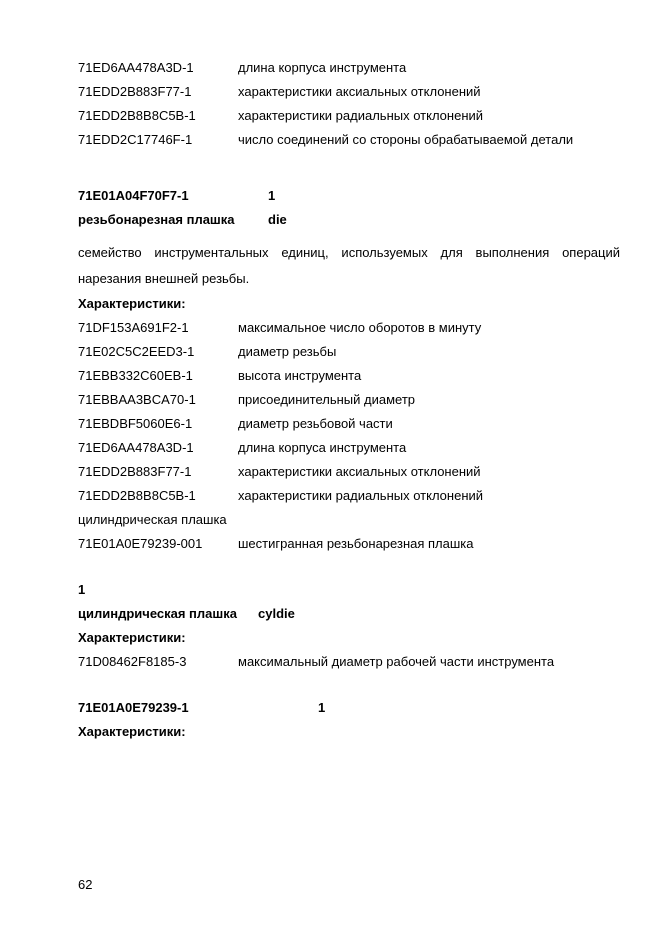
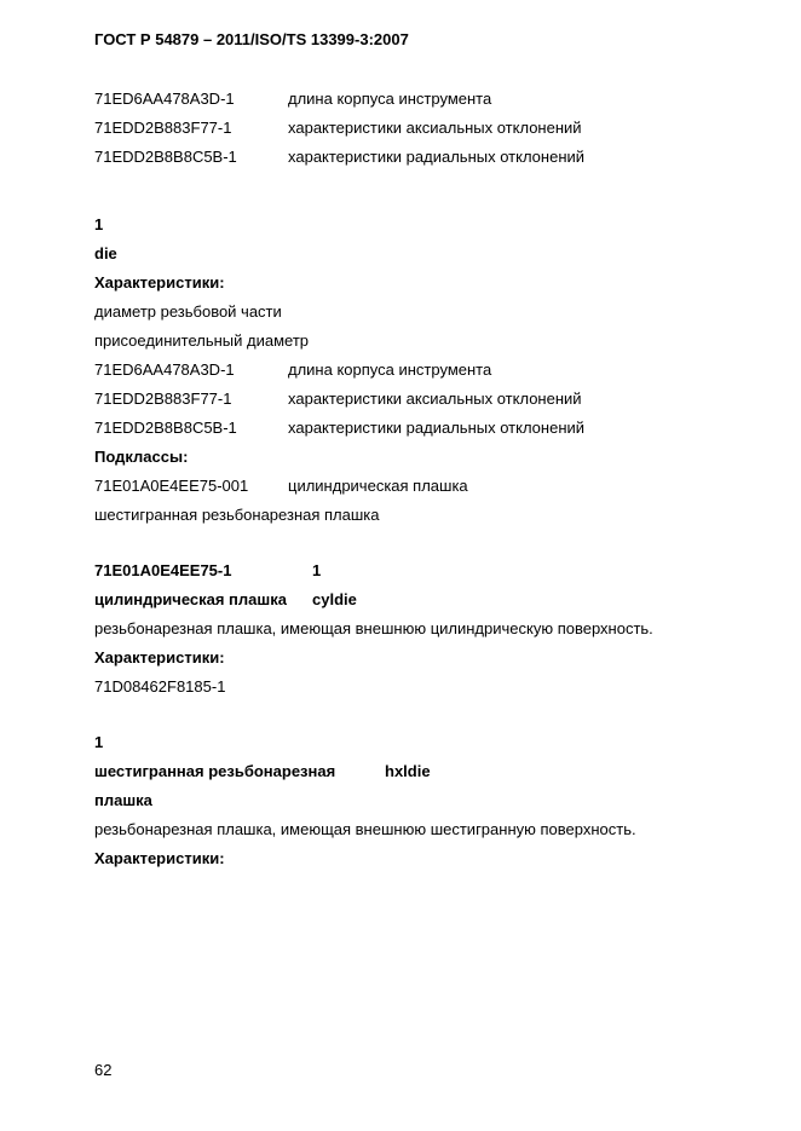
+ ГОСТ Р 54879 – 2011/ISO/TS 13399-3:2007
  71ED6AA478A3D-1
  длина корпуса инструмента
  71EDD2B883F77-1
  характеристики аксиальных отклонений
  71EDD2B8B8C5B-1
  характеристики радиальных отклонений
- 71EDD2C17746F-1
- число соединений со стороны обрабатываемой детали
- 71E01A04F70F7-1
  1
- резьбонарезная плашка
  die
- семейство инструментальных единиц, используемых для выполнения операций нарезания внешней резьбы.
  Характеристики:
- 71DF153A691F2-1
- максимальное число оборотов в минуту
- 71E02C5C2EED3-1
- диаметр резьбы
- 71EBB332C60EB-1
- высота инструмента
- 71EBBAA3BCA70-1
- присоединительный диаметр
+ диаметр резьбовой части
- 71EBDBF5060E6-1
- диаметр резьбовой части
+ присоединительный диаметр
  71ED6AA478A3D-1
  длина корпуса инструмента
  71EDD2B883F77-1
  характеристики аксиальных отклонений
  71EDD2B8B8C5B-1
  характеристики радиальных отклонений
+ Подклассы:
+ 71E01A0E4EE75-001
  цилиндрическая плашка
- 71E01A0E79239-001
  шестигранная резьбонарезная плашка
+ 71E01A0E4EE75-1
  1
  цилиндрическая плашка
  cyldie
+ резьбонарезная плашка, имеющая внешнюю цилиндрическую поверхность.
  Характеристики:
- 71D08462F8185-3
+ 71D08462F8185-1
- максимальный диаметр рабочей части инструмента
- 71E01A0E79239-1
  1
+ шестигранная резьбонарезная
+ hxldie
+ плашка
+ резьбонарезная плашка, имеющая внешнюю шестигранную поверхность.
  Характеристики:
  62
